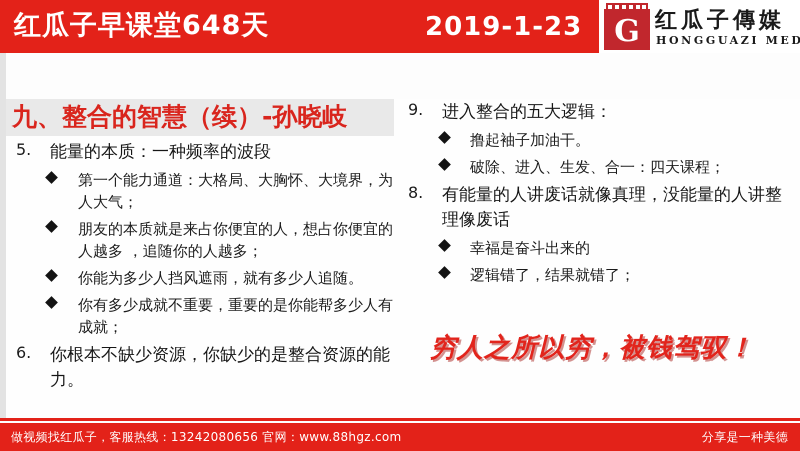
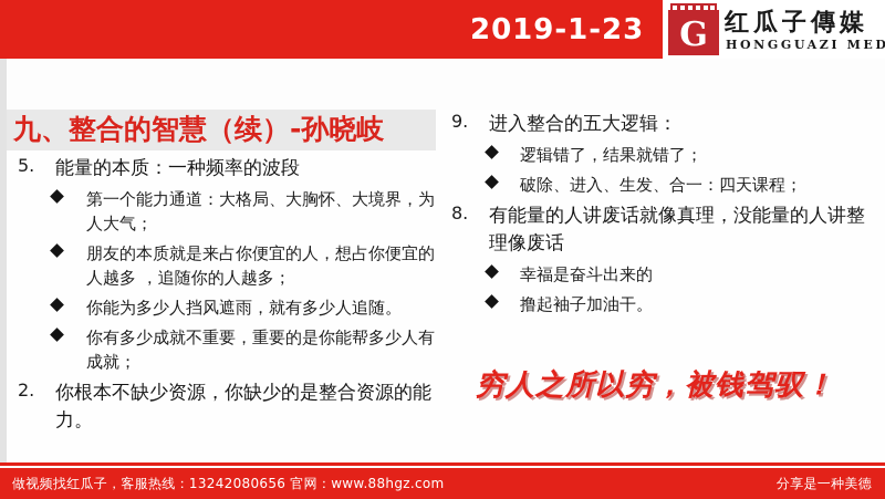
- 红瓜子早课堂648天
  2019-1-23
  G
  红瓜子傳媒
  HONGGUAZI MED
  九、整合的智慧（续）-孙晓岐
  5.
  能量的本质：一种频率的波段
  第一个能力通道：大格局、大胸怀、大境界，为人大气；
  朋友的本质就是来占你便宜的人，想占你便宜的人越多 ，追随你的人越多；
  你能为多少人挡风遮雨，就有多少人追随。
  你有多少成就不重要，重要的是你能帮多少人有成就；
- 6.
+ 2.
  你根本不缺少资源，你缺少的是整合资源的能力。
  9.
  进入整合的五大逻辑：
- 撸起袖子加油干。
+ 逻辑错了，结果就错了；
  破除、进入、生发、合一：四天课程；
  8.
  有能量的人讲废话就像真理，没能量的人讲整理像废话
  幸福是奋斗出来的
- 逻辑错了，结果就错了；
+ 撸起袖子加油干。
  穷人之所以穷，被钱驾驭！
  做视频找红瓜子，客服热线：13242080656 官网：www.88hgz.com
  分享是一种美德
